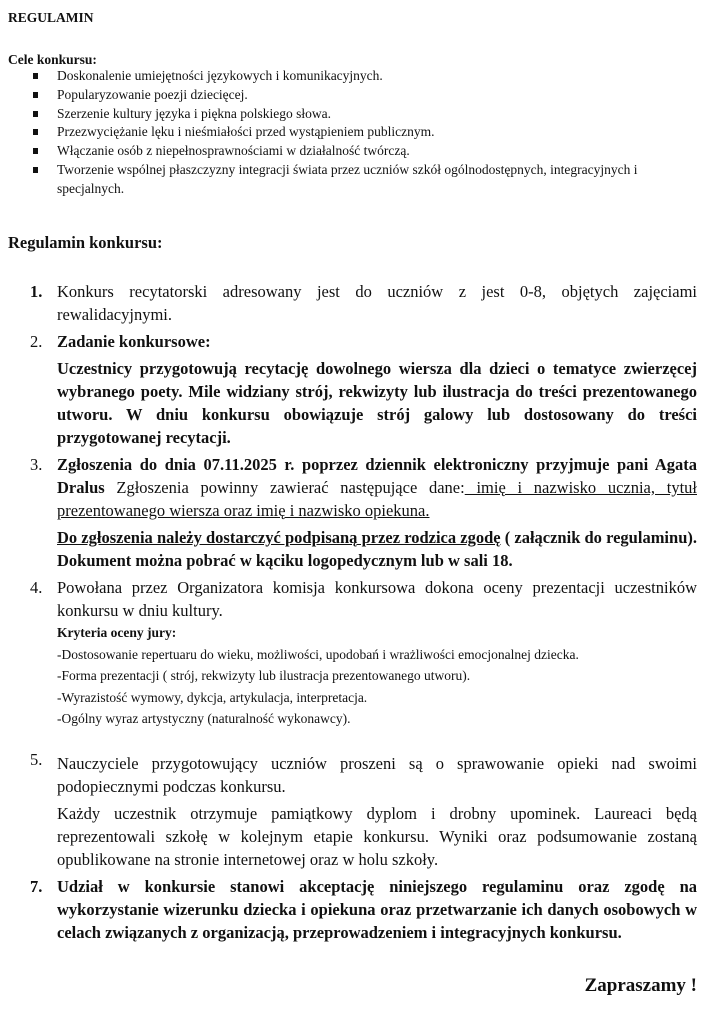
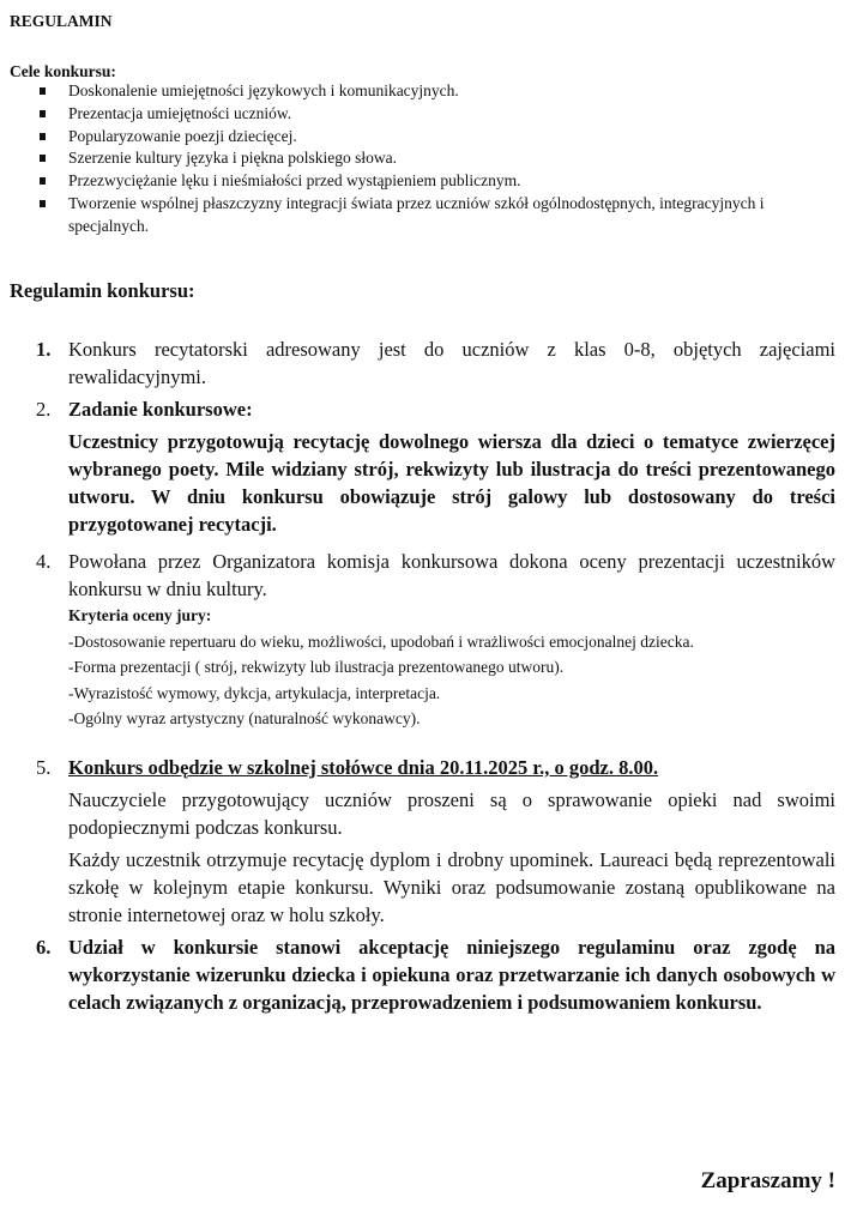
  REGULAMIN
  Cele konkursu:
  Doskonalenie umiejętności językowych i komunikacyjnych.
+ Prezentacja umiejętności uczniów.
  Popularyzowanie poezji dziecięcej.
  Szerzenie kultury języka i piękna polskiego słowa.
  Przezwyciężanie lęku i nieśmiałości przed wystąpieniem publicznym.
- Włączanie osób z niepełnosprawnościami w działalność twórczą.
  Tworzenie wspólnej płaszczyzny integracji świata przez uczniów szkół ogólnodostępnych, integracyjnych i specjalnych.
  Regulamin konkursu:
  1.
- Konkurs recytatorski adresowany jest do uczniów z jest 0-8, objętych zajęciami rewalidacyjnymi.
+ Konkurs recytatorski adresowany jest do uczniów z klas 0-8, objętych zajęciami rewalidacyjnymi.
  2.
  Zadanie konkursowe:
  Uczestnicy przygotowują recytację dowolnego wiersza dla dzieci o tematyce zwierzęcej wybranego poety. Mile widziany strój, rekwizyty lub ilustracja do treści prezentowanego utworu. W dniu konkursu obowiązuje strój galowy lub dostosowany do treści przygotowanej recytacji.
- 3.
- Zgłoszenia do dnia 07.11.2025 r. poprzez dziennik elektroniczny przyjmuje pani Agata Dralus Zgłoszenia powinny zawierać następujące dane: imię i nazwisko ucznia, tytuł prezentowanego wiersza oraz imię i nazwisko opiekuna.
- Do zgłoszenia należy dostarczyć podpisaną przez rodzica zgodę ( załącznik do regulaminu). Dokument można pobrać w kąciku logopedycznym lub w sali 18.
  4.
  Powołana przez Organizatora komisja konkursowa dokona oceny prezentacji uczestników konkursu w dniu kultury.
  Kryteria oceny jury:
  -Dostosowanie repertuaru do wieku, możliwości, upodobań i wrażliwości emocjonalnej dziecka.
  -Forma prezentacji ( strój, rekwizyty lub ilustracja prezentowanego utworu).
  -Wyrazistość wymowy, dykcja, artykulacja, interpretacja.
  -Ogólny wyraz artystyczny (naturalność wykonawcy).
  5.
+ Konkurs odbędzie w szkolnej stołówce dnia 20.11.2025 r., o godz. 8.00.
  Nauczyciele przygotowujący uczniów proszeni są o sprawowanie opieki nad swoimi podopiecznymi podczas konkursu.
- Każdy uczestnik otrzymuje pamiątkowy dyplom i drobny upominek. Laureaci będą reprezentowali szkołę w kolejnym etapie konkursu. Wyniki oraz podsumowanie zostaną opublikowane na stronie internetowej oraz w holu szkoły.
+ Każdy uczestnik otrzymuje recytację dyplom i drobny upominek. Laureaci będą reprezentowali szkołę w kolejnym etapie konkursu. Wyniki oraz podsumowanie zostaną opublikowane na stronie internetowej oraz w holu szkoły.
- 7.
+ 6.
- Udział w konkursie stanowi akceptację niniejszego regulaminu oraz zgodę na wykorzystanie wizerunku dziecka i opiekuna oraz przetwarzanie ich danych osobowych w celach związanych z organizacją, przeprowadzeniem i integracyjnych konkursu.
+ Udział w konkursie stanowi akceptację niniejszego regulaminu oraz zgodę na wykorzystanie wizerunku dziecka i opiekuna oraz przetwarzanie ich danych osobowych w celach związanych z organizacją, przeprowadzeniem i podsumowaniem konkursu.
  Zapraszamy !
